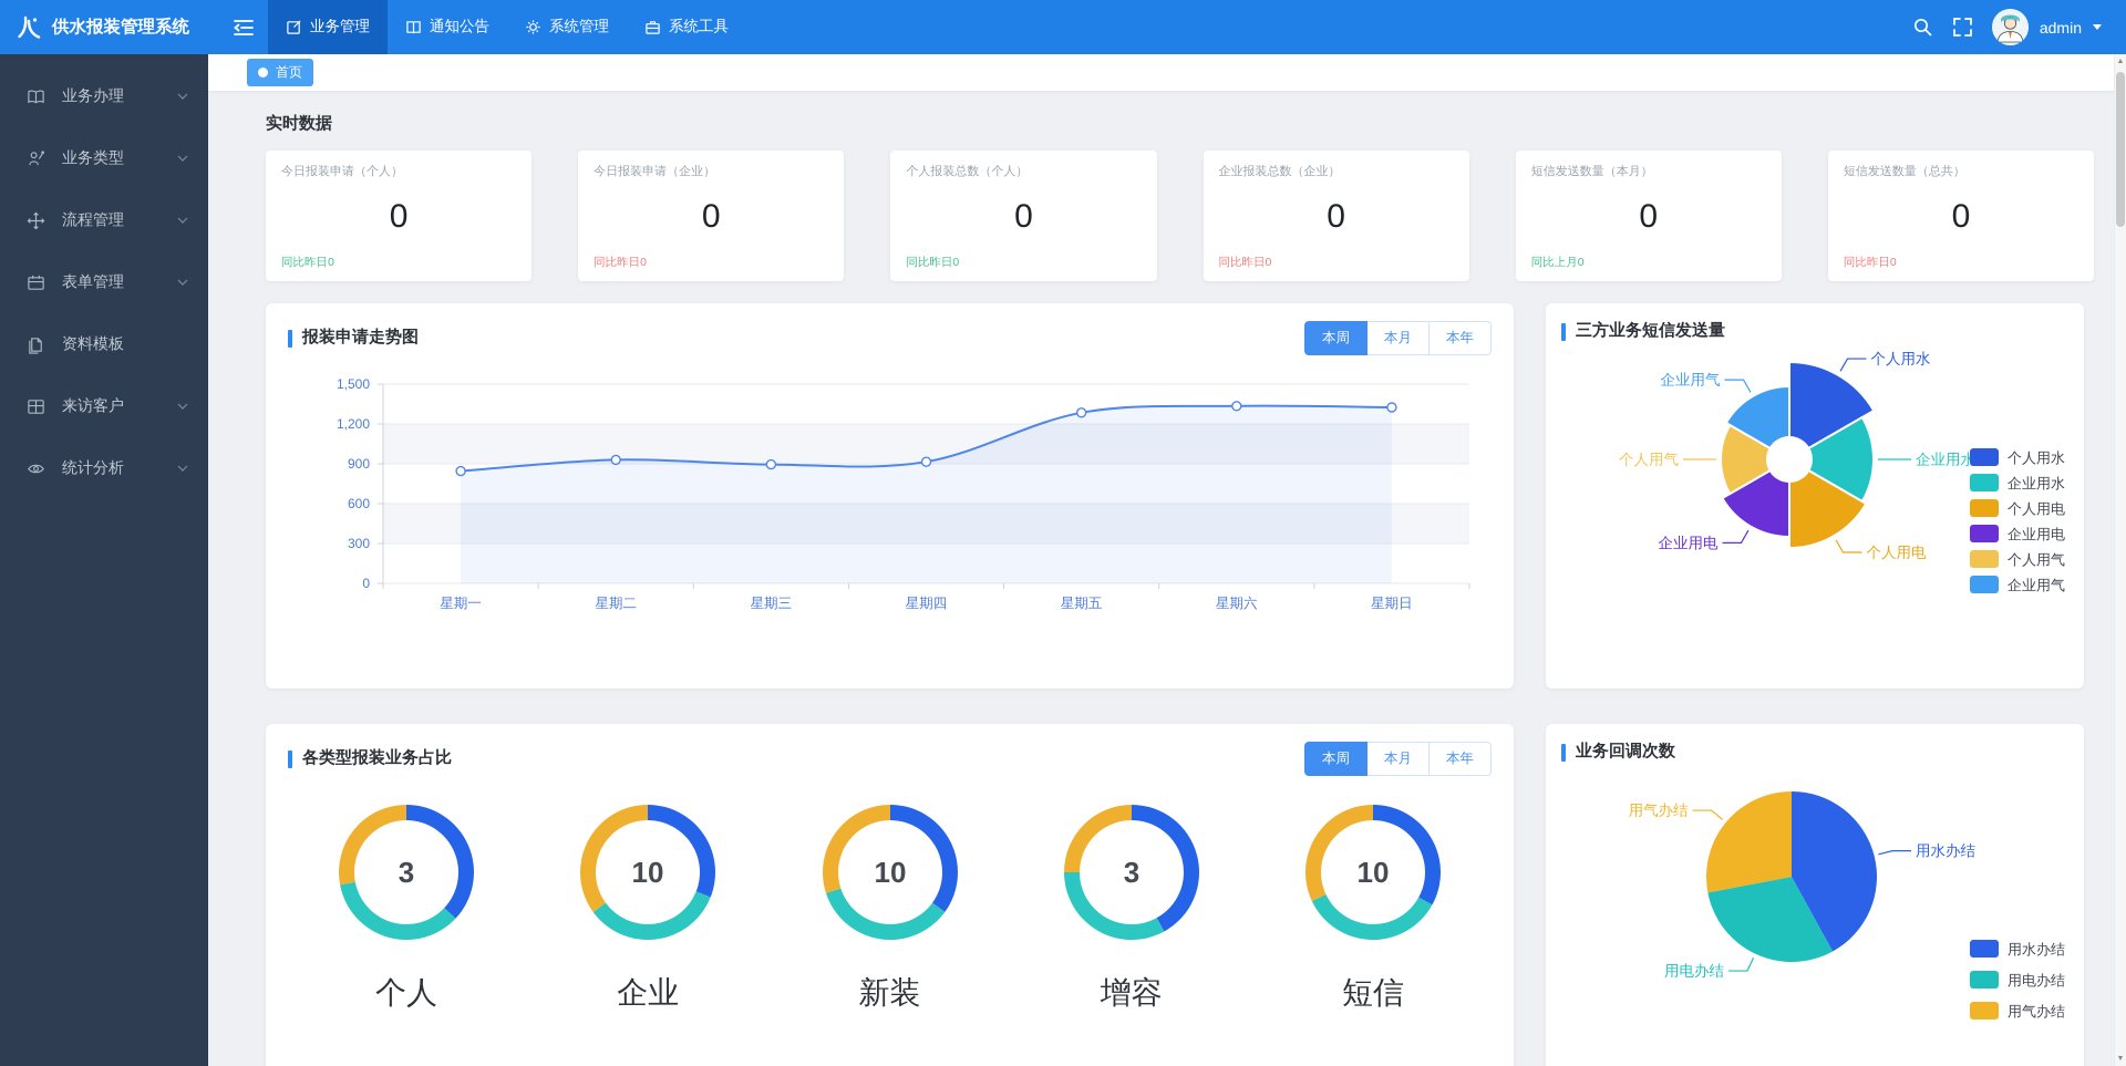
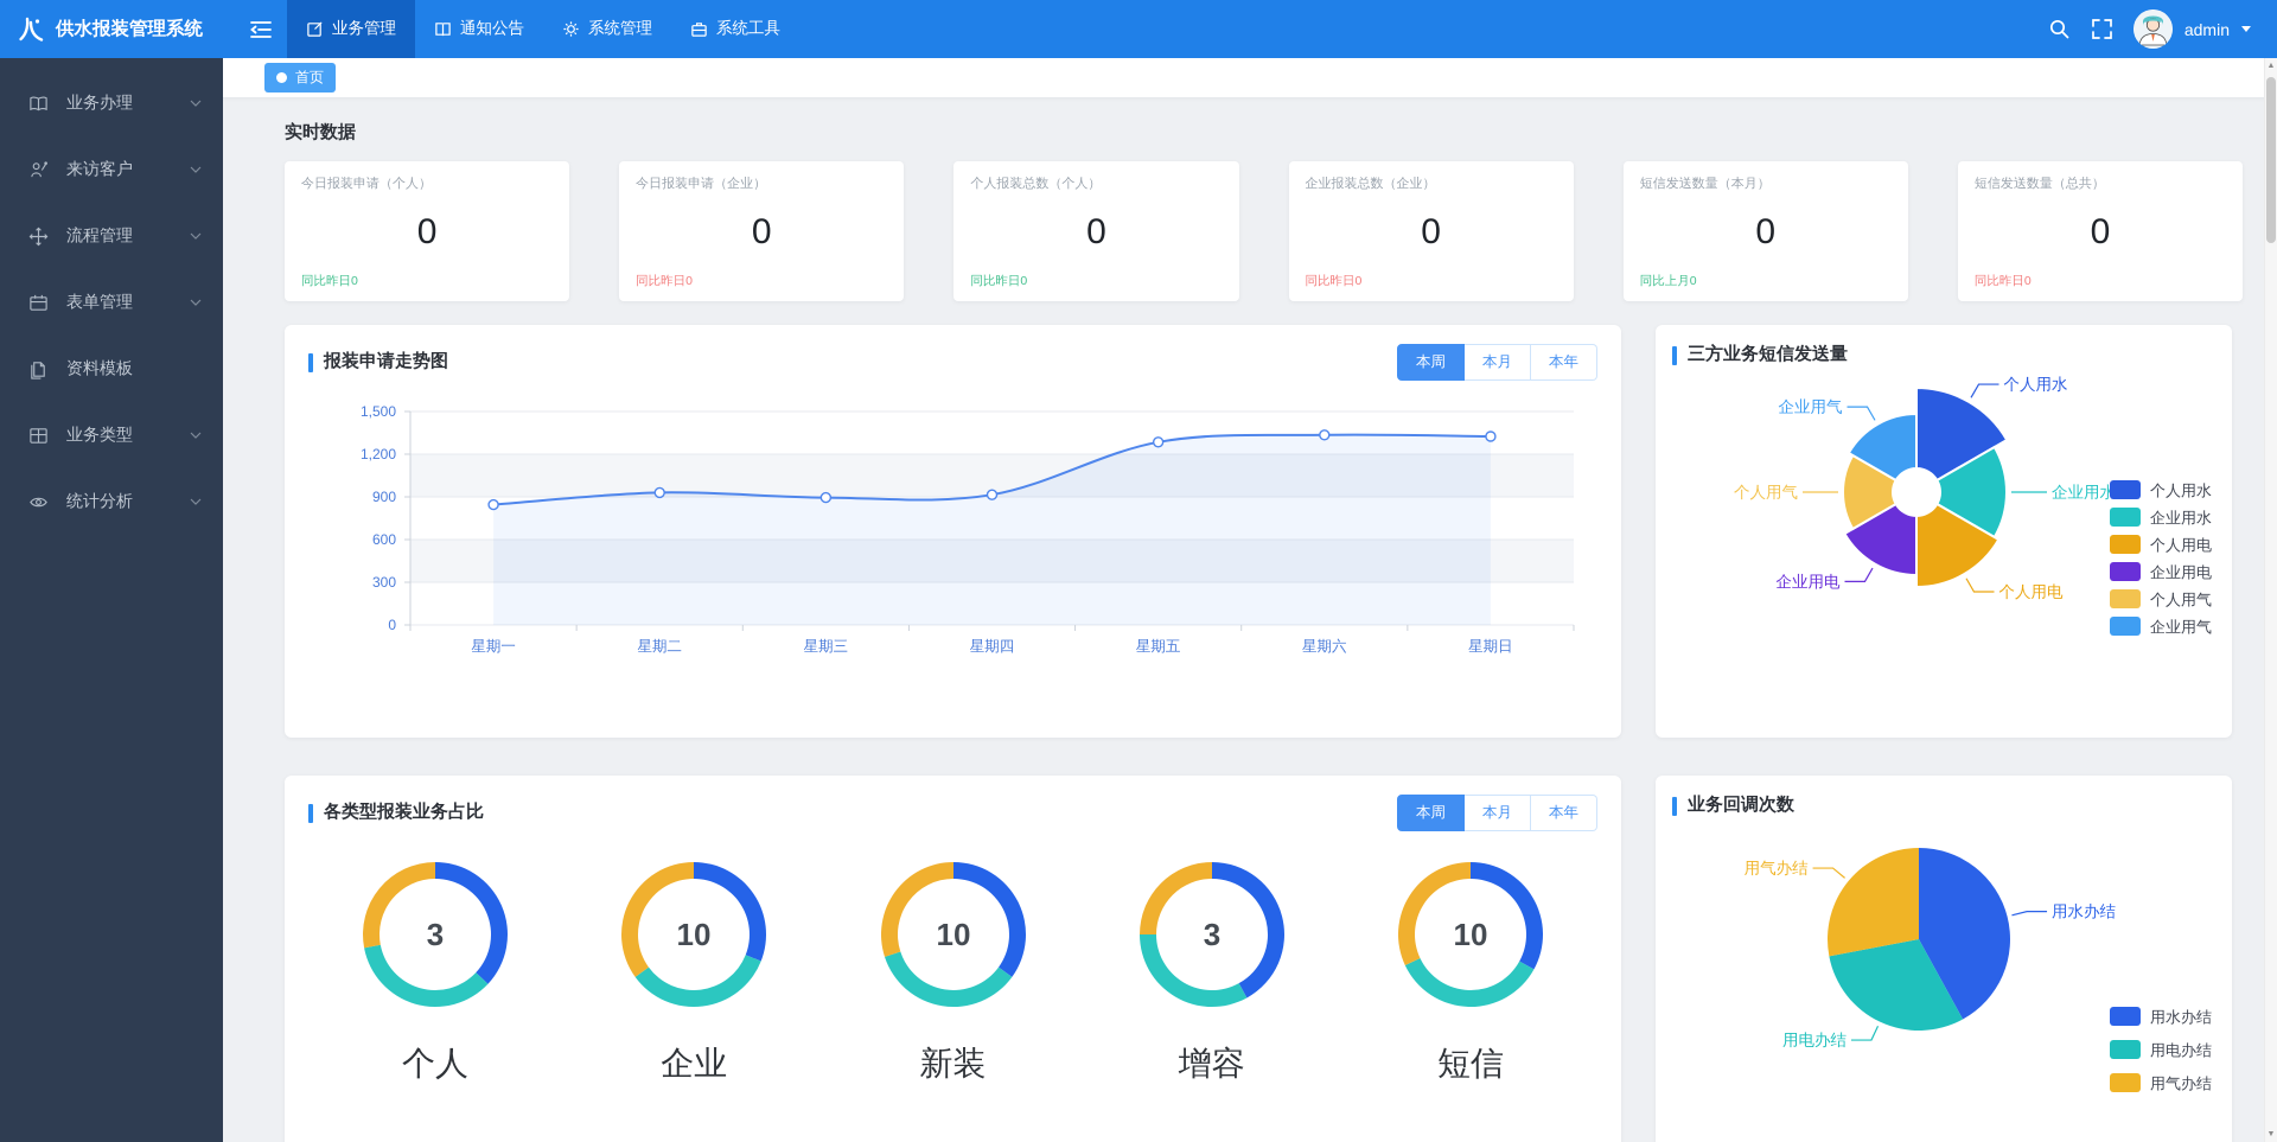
  供水报装管理系统
  业务管理
  通知公告
  系统管理
  系统工具
  admin
  业务办理
- 业务类型
+ 来访客户
  流程管理
  表单管理
  资料模板
- 来访客户
+ 业务类型
  统计分析
  首页
  实时数据
  今日报装申请（个人）
  0
  同比昨日0
  今日报装申请（企业）
  0
  同比昨日0
  个人报装总数（个人）
  0
  同比昨日0
  企业报装总数（企业）
  0
  同比昨日0
  短信发送数量（本月）
  0
  同比上月0
  短信发送数量（总共）
  0
  同比昨日0
  报装申请走势图
  本周
  本月
  本年
  0
  300
  600
  900
  1,200
  1,500
  星期一
  星期二
  星期三
  星期四
  星期五
  星期六
  星期日
  三方业务短信发送量
  个人用水
  企业用水
  个人用电
  企业用电
  个人用气
  企业用气
  个人用水
  企业用水
  个人用电
  企业用电
  个人用气
  企业用气
  各类型报装业务占比
  本周
  本月
  本年
  3
  个人
  10
  企业
  10
  新装
  3
  增容
  10
  短信
  业务回调次数
  用水办结
  用电办结
  用气办结
  用水办结
  用电办结
  用气办结
